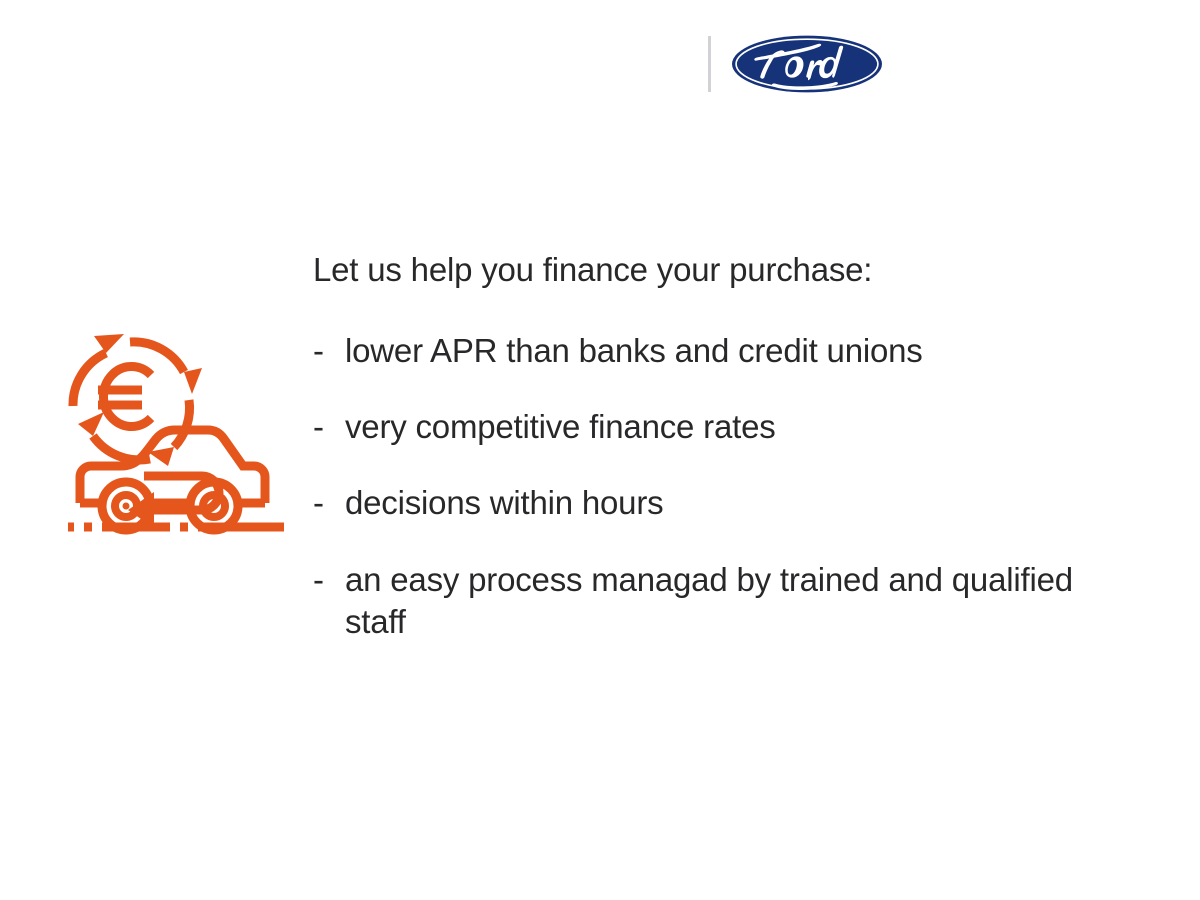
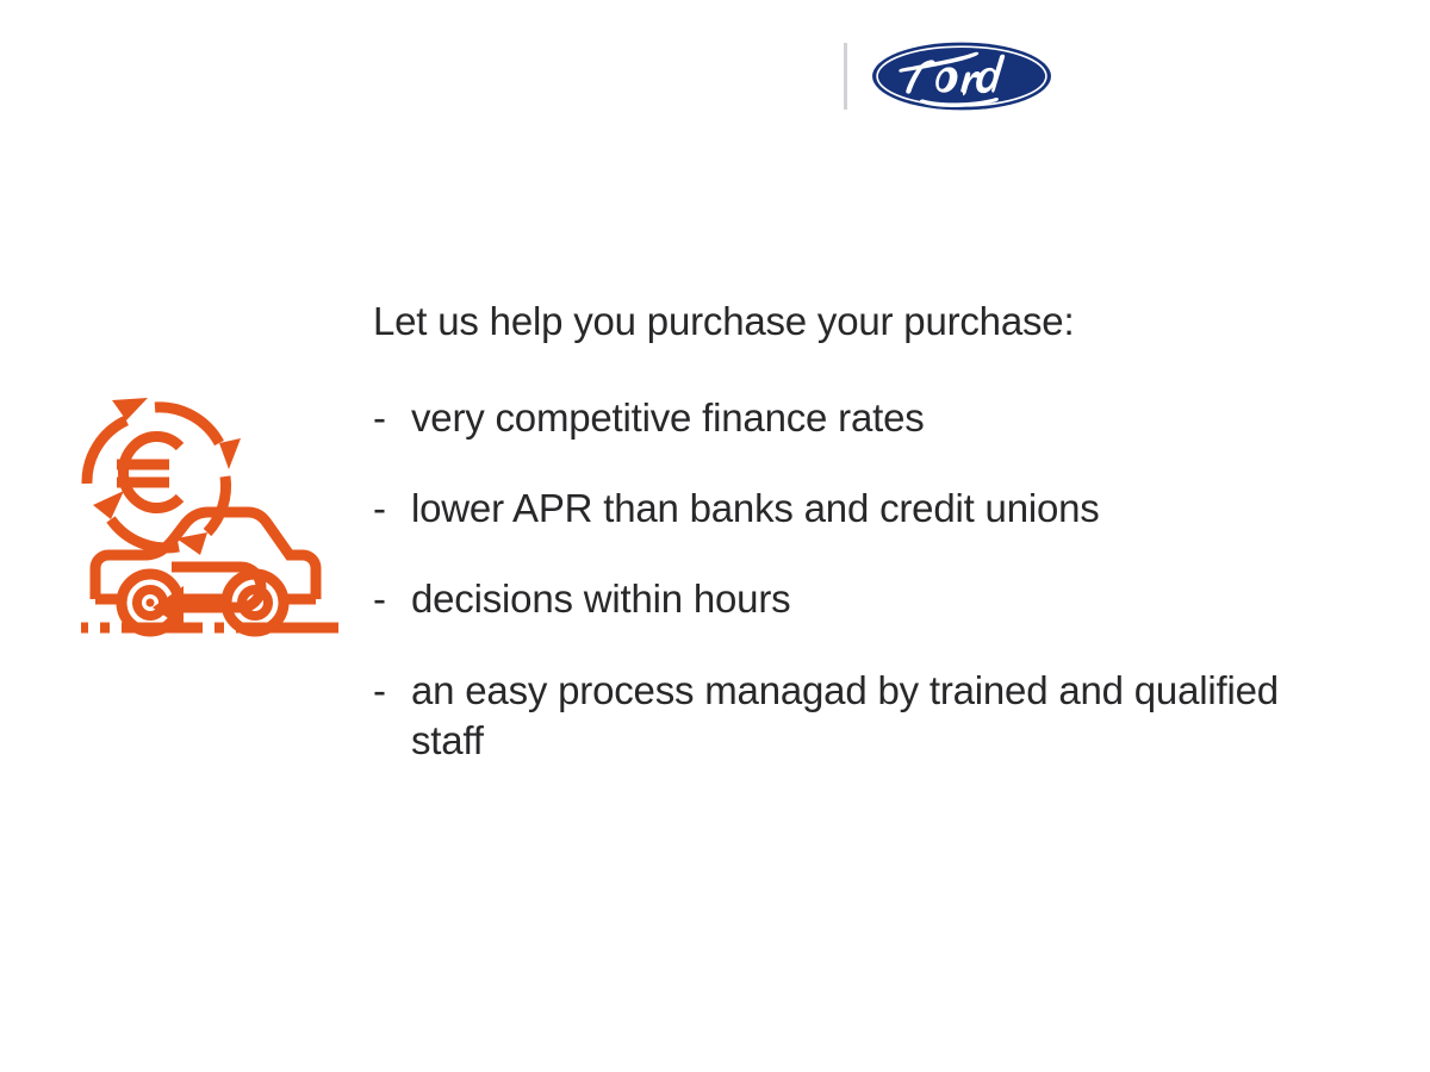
- Let us help you finance your purchase:
+ Let us help you purchase your purchase:
  -
- lower APR than banks and credit unions
+ very competitive finance rates
  -
- very competitive finance rates
+ lower APR than banks and credit unions
  -
  decisions within hours
  -
  an easy process managad by trained and qualified staff
